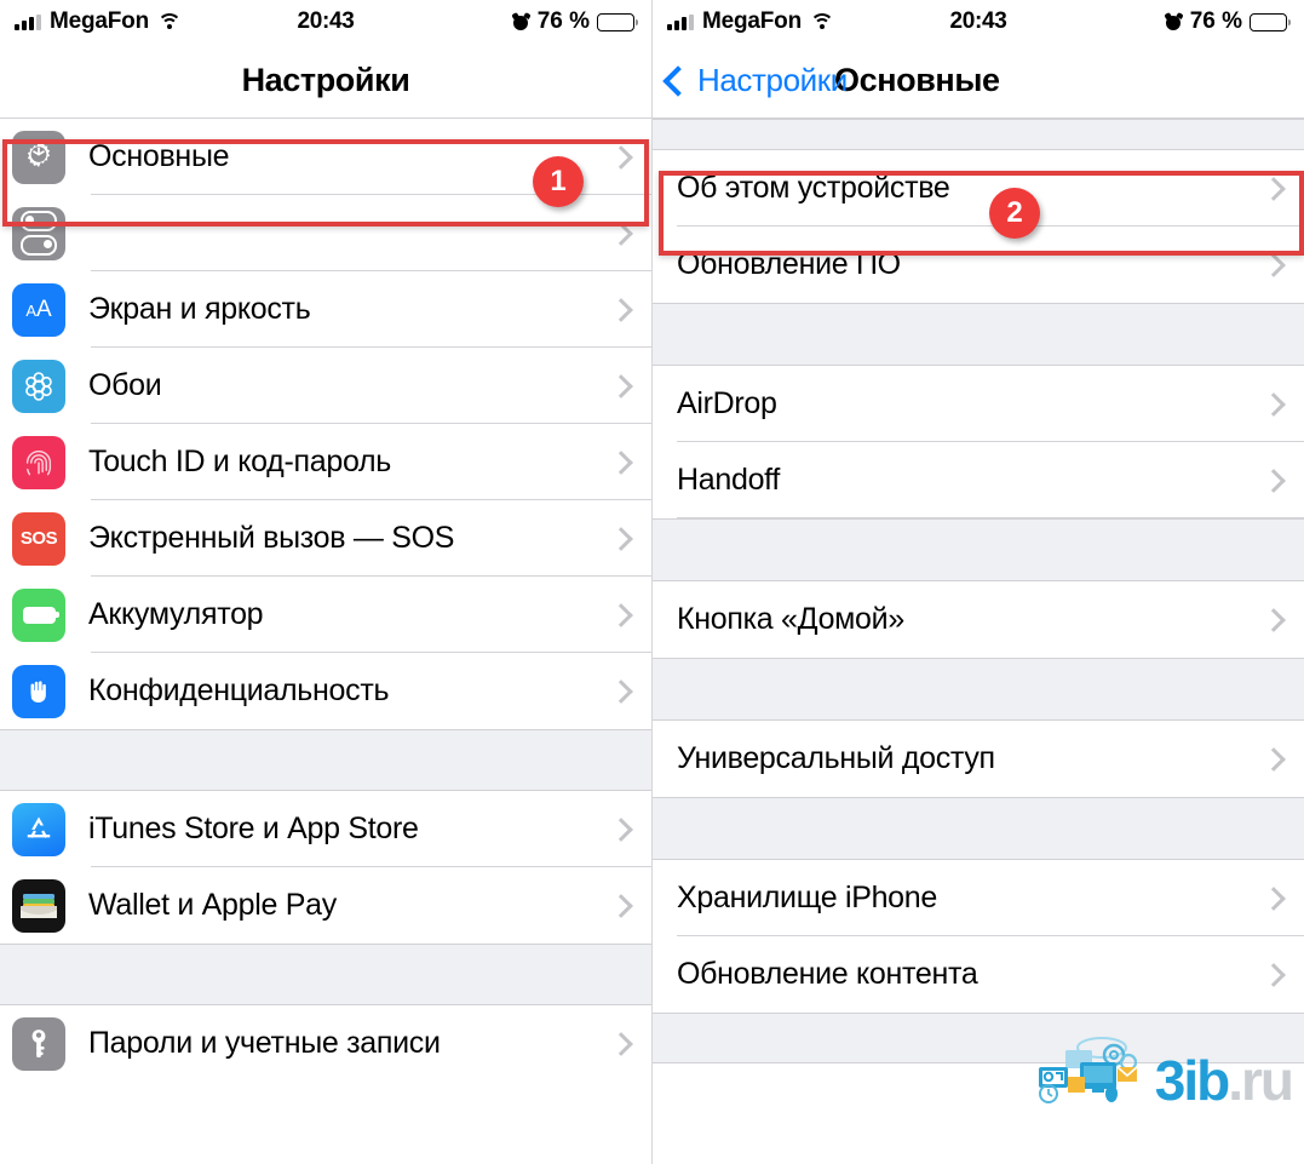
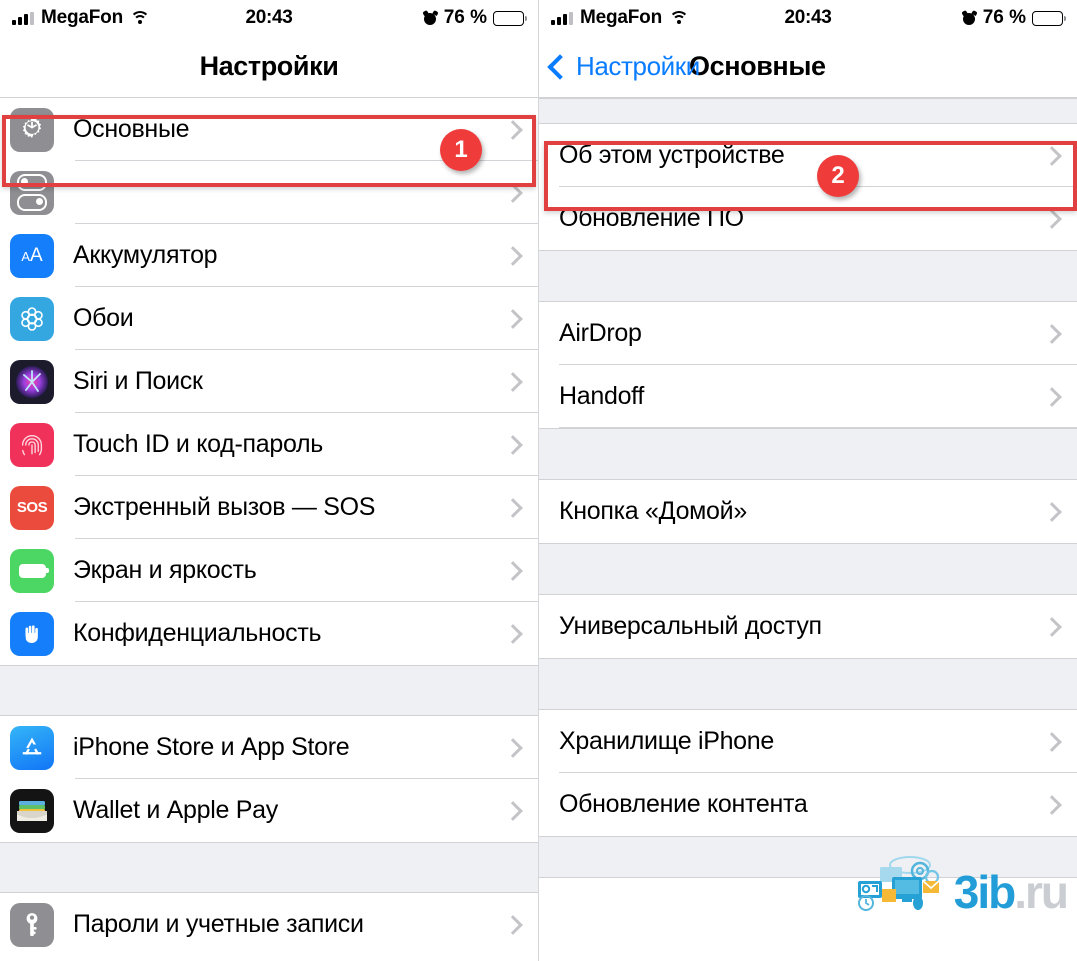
  MegaFon
  20:43
  76 %
  Настройки
  Основные
  AA
- Экран и яркость
+ Аккумулятор
  Обои
+ Siri и Поиск
  Touch ID и код-пароль
  SOS
  Экстренный вызов — SOS
- Аккумулятор
+ Экран и яркость
  Конфиденциальность
- iTunes Store и App Store
+ iPhone Store и App Store
  Wallet и Apple Pay
  Пароли и учетные записи
  1
  MegaFon
  20:43
  76 %
  Настройки
  Основные
  Об этом устройстве
  Обновление ПО
  AirDrop
  Handoff
  Кнопка «Домой»
  Универсальный доступ
  Хранилище iPhone
  Обновление контента
  2
  3ib.ru
